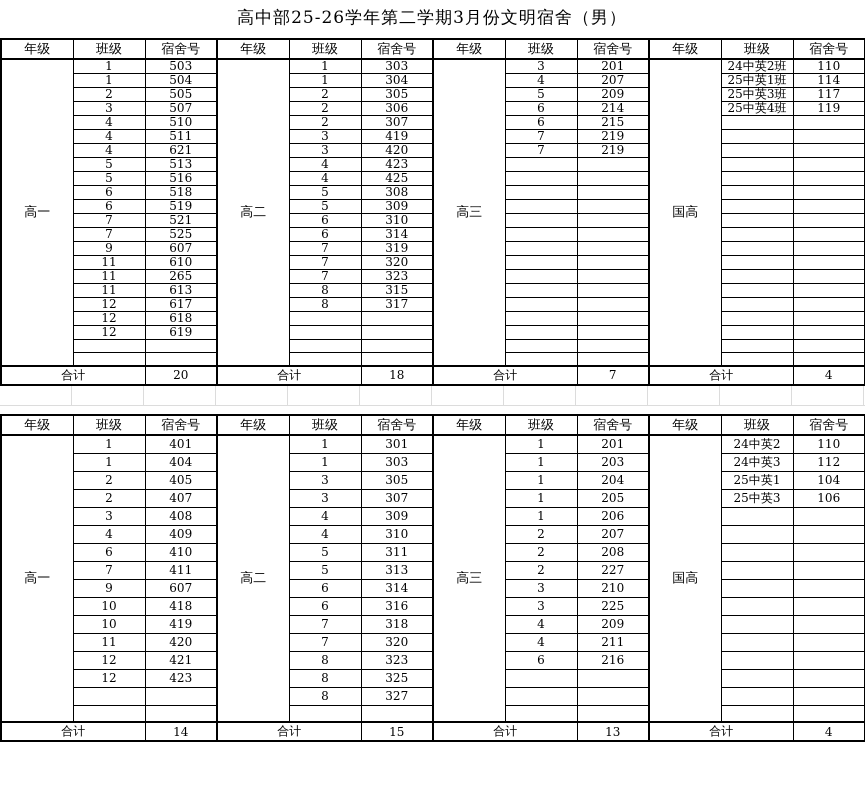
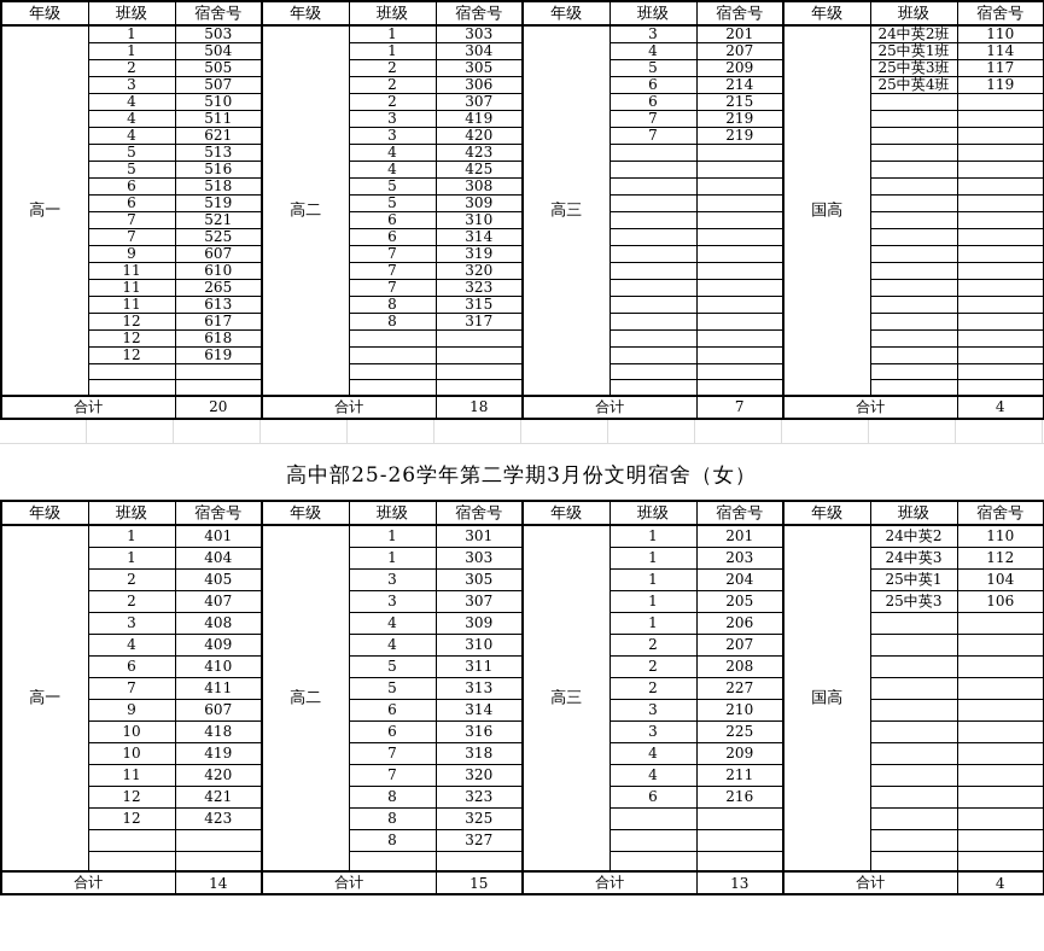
- 高中部25-26学年第二学期3月份文明宿舍（男）
  年级	班级	宿舍号	年级	班级	宿舍号	年级	班级	宿舍号	年级	班级	宿舍号
  高一	1	503	高二	1	303	高三	3	201	国高	24中英2班	110
  1	504	1	304	4	207	25中英1班	114
  2	505	2	305	5	209	25中英3班	117
  3	507	2	306	6	214	25中英4班	119
  4	510	2	307	6	215
  4	511	3	419	7	219
  4	621	3	420	7	219
  5	513	4	423
  5	516	4	425
  6	518	5	308
  6	519	5	309
  7	521	6	310
  7	525	6	314
  9	607	7	319
  11	610	7	320
  11	265	7	323
  11	613	8	315
  12	617	8	317
  12	618
  12	619
  合计	20	合计	18	合计	7	合计	4
+ 高中部25-26学年第二学期3月份文明宿舍（女）
  年级	班级	宿舍号	年级	班级	宿舍号	年级	班级	宿舍号	年级	班级	宿舍号
  高一	1	401	高二	1	301	高三	1	201	国高	24中英2	110
  1	404	1	303	1	203	24中英3	112
  2	405	3	305	1	204	25中英1	104
  2	407	3	307	1	205	25中英3	106
  3	408	4	309	1	206
  4	409	4	310	2	207
  6	410	5	311	2	208
  7	411	5	313	2	227
  9	607	6	314	3	210
  10	418	6	316	3	225
  10	419	7	318	4	209
  11	420	7	320	4	211
  12	421	8	323	6	216
  12	423	8	325
  		8	327
  合计	14	合计	15	合计	13	合计	4
